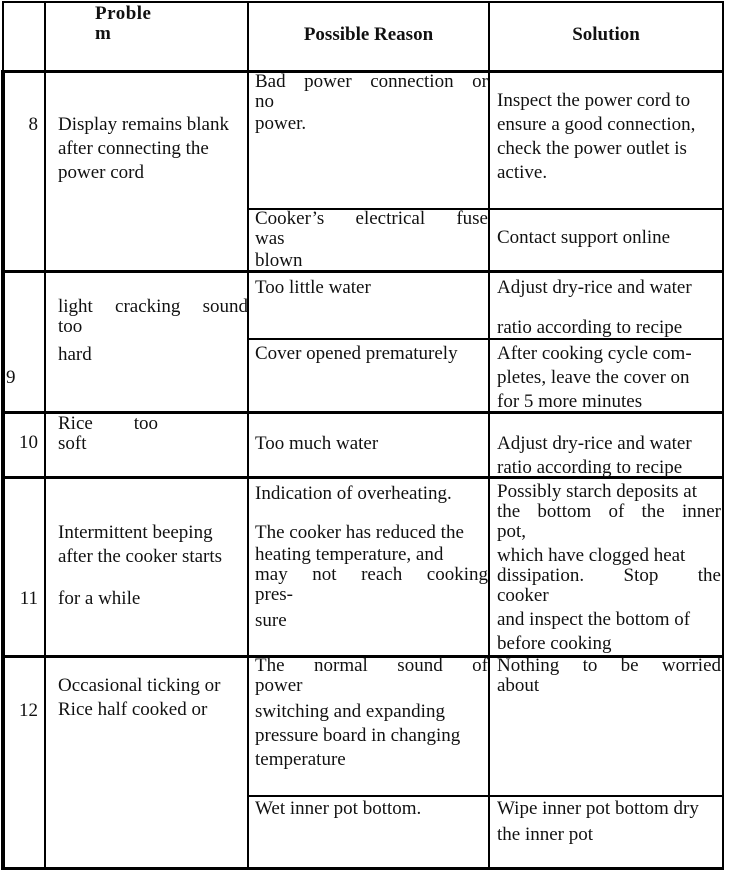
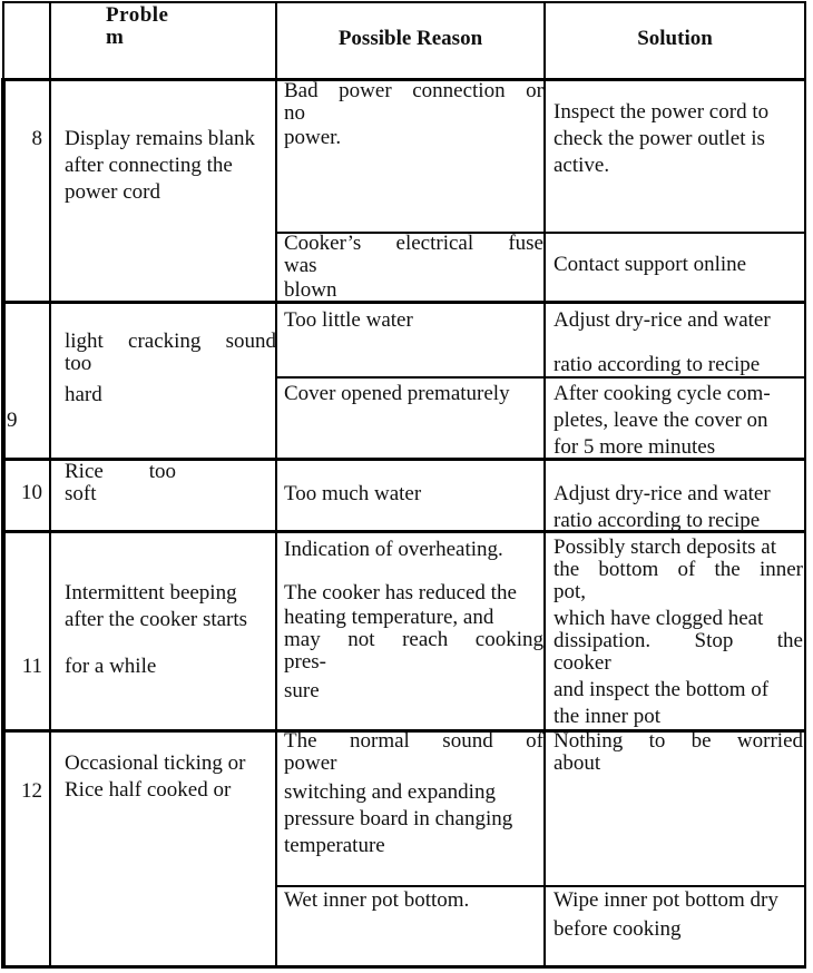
  Proble
  m
  Possible Reason
  Solution
  8
  Display remains blank
  after connecting the
  power cord
  Bad power connection or
  no
  power.
  Inspect the power cord to
- ensure a good connection,
  check the power outlet is
  active.
  Cooker’s electrical fuse
  was
  blown
  Contact support online
  9
  light cracking sound
  too
  hard
  Too little water
  Adjust dry-rice and water
  ratio according to recipe
  Cover opened prematurely
  After cooking cycle com-
  pletes, leave the cover on
  for 5 more minutes
  10
  Rice too
  soft
  Too much water
  Adjust dry-rice and water
  ratio according to recipe
  11
  Intermittent beeping
  after the cooker starts
  for a while
  Indication of overheating.
  The cooker has reduced the
  heating temperature, and
  may not reach cooking
  pres-
  sure
  Possibly starch deposits at
  the bottom of the inner
  pot,
  which have clogged heat
  dissipation. Stop the
  cooker
  and inspect the bottom of
- before cooking
+ the inner pot
  12
  Occasional ticking or
  Rice half cooked or
  The normal sound of
  power
  switching and expanding
  pressure board in changing
  temperature
  Nothing to be worried
  about
  Wet inner pot bottom.
  Wipe inner pot bottom dry
- the inner pot
+ before cooking
